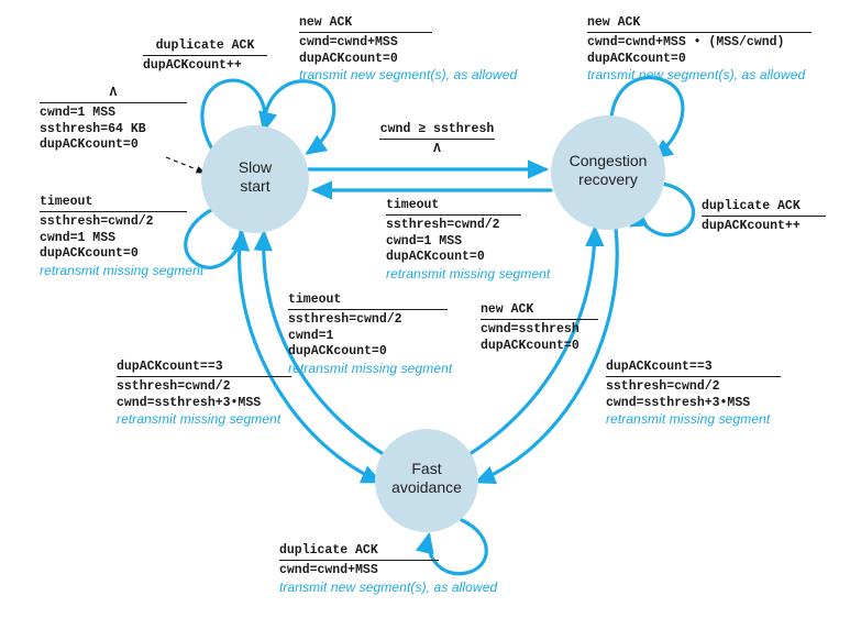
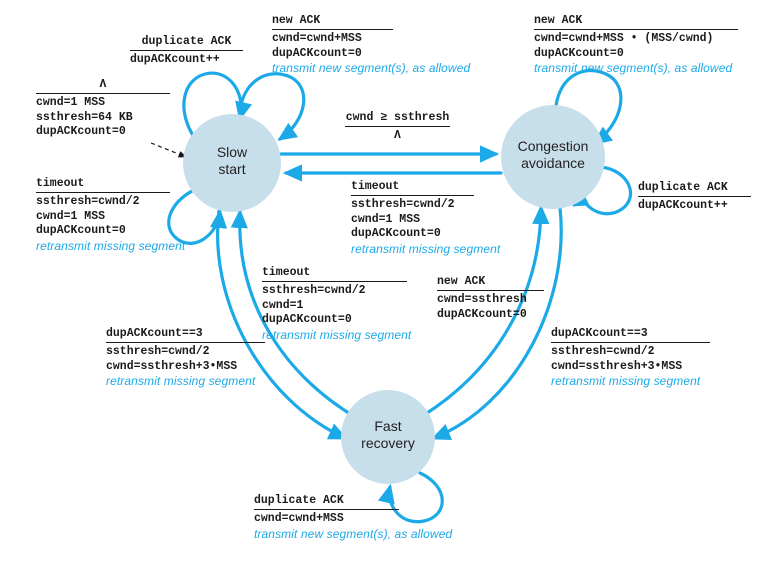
  Slow
  start
  Congestion
- recovery
+ avoidance
  Fast
- avoidance
+ recovery
  Λ
  cwnd=1 MSS
  ssthresh=64 KB
  dupACKcount=0
  duplicate ACK
  dupACKcount++
  new ACK
  cwnd=cwnd+MSS
  dupACKcount=0
  transmit new segment(s), as allowed
  timeout
  ssthresh=cwnd/2
  cwnd=1 MSS
  dupACKcount=0
  retransmit missing segment
  cwnd ≥ ssthresh
  Λ
  timeout
  ssthresh=cwnd/2
  cwnd=1 MSS
  dupACKcount=0
  retransmit missing segment
  new ACK
  cwnd=cwnd+MSS • (MSS/cwnd)
  dupACKcount=0
  transmit new segment(s), as allowed
  duplicate ACK
  dupACKcount++
  dupACKcount==3
  ssthresh=cwnd/2
  cwnd=ssthresh+3•MSS
  retransmit missing segment
  timeout
  ssthresh=cwnd/2
  cwnd=1
  dupACKcount=0
  retransmit missing segment
  new ACK
  cwnd=ssthresh
  dupACKcount=0
  dupACKcount==3
  ssthresh=cwnd/2
  cwnd=ssthresh+3•MSS
  retransmit missing segment
  duplicate ACK
  cwnd=cwnd+MSS
  transmit new segment(s), as allowed
